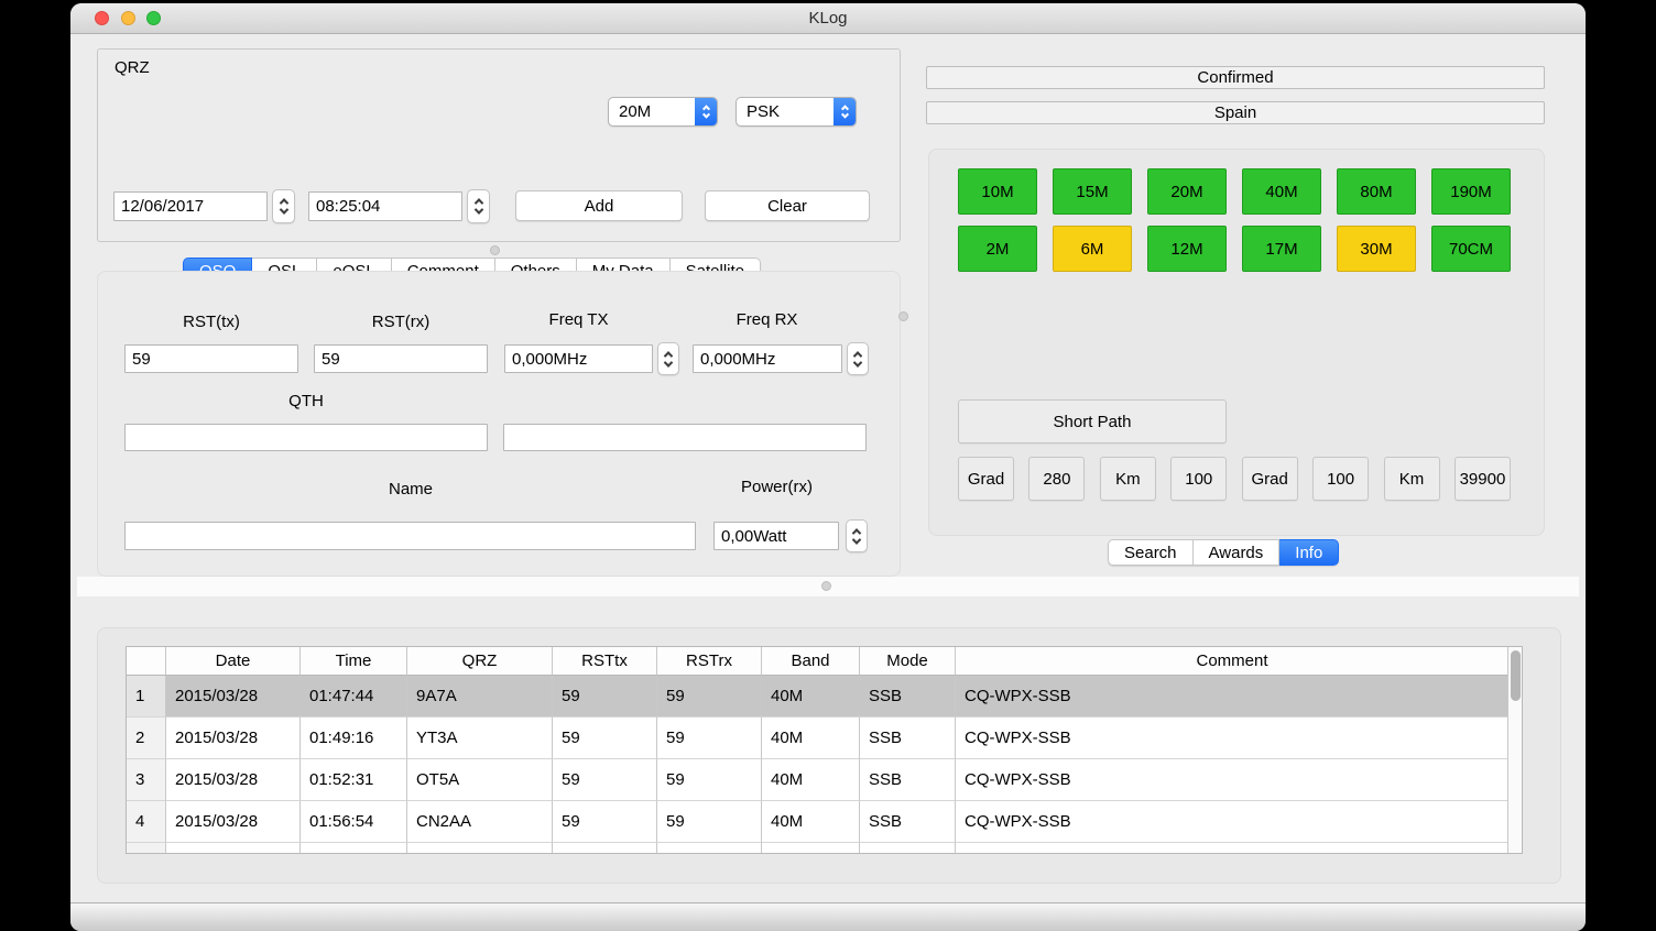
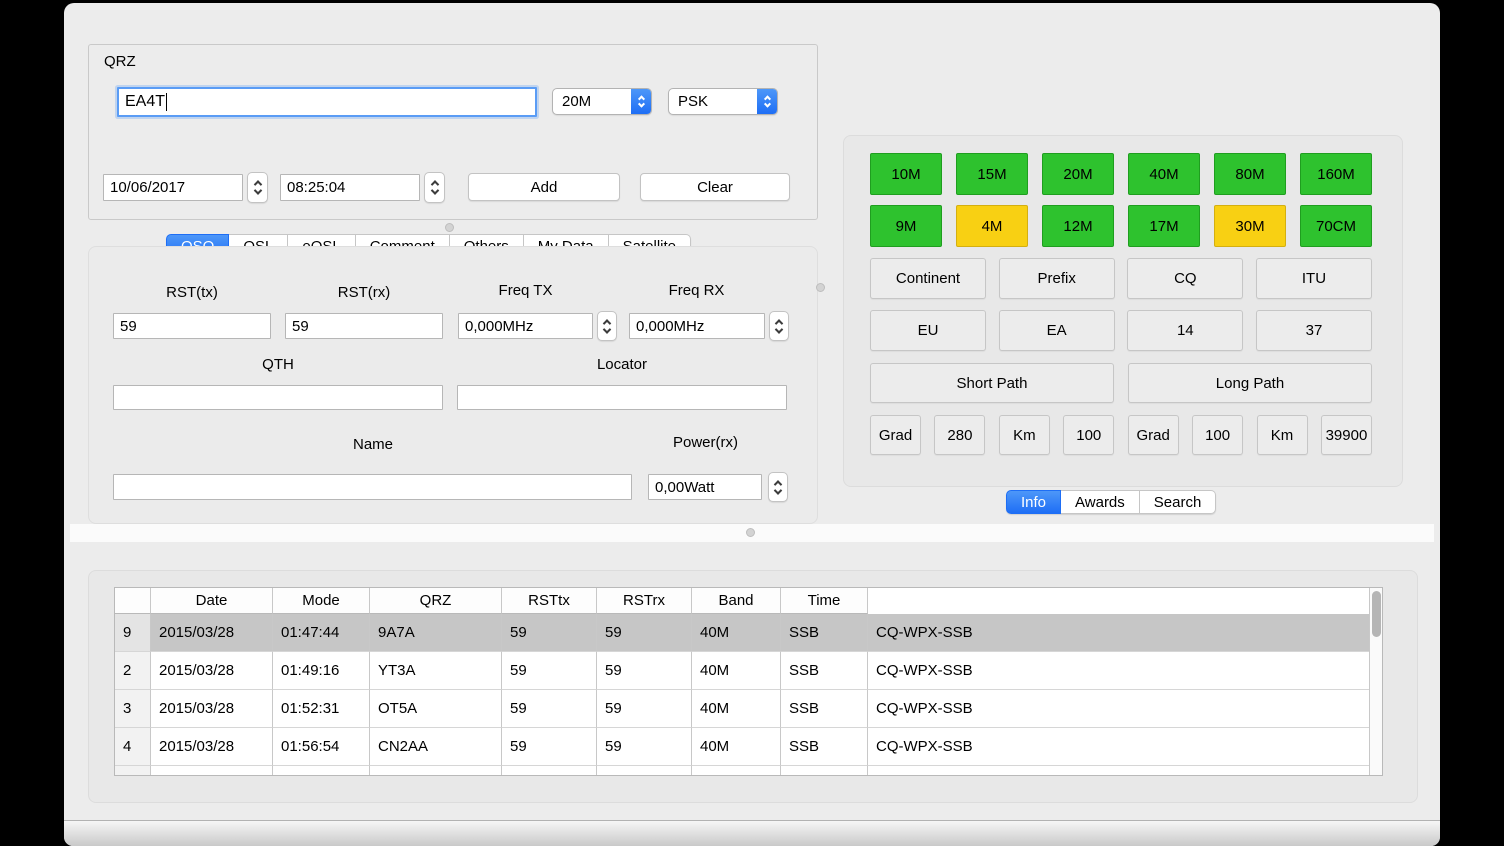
- KLog
  QRZ
+ EA4T
  20M
  PSK
- 12/06/2017
+ 10/06/2017
  08:25:04
  Add
  Clear
  RST(tx)
  RST(rx)
  Freq TX
  Freq RX
  59
  59
  0,000MHz
  0,000MHz
  QTH
+ Locator
  Name
  Power(rx)
  0,00Watt
- Confirmed
- Spain
  10M
  15M
  20M
  40M
  80M
- 190M
+ 160M
- 2M
+ 9M
- 6M
+ 4M
  12M
  17M
  30M
  70CM
+ Continent
+ Prefix
+ CQ
+ ITU
+ EU
+ EA
+ 14
+ 37
  Short Path
+ Long Path
  Grad
  280
  Km
  100
  Grad
  100
  Km
  39900
- Search
+ Info
  Awards
- Info
+ Search
  Date
- Time
+ Mode
  QRZ
  RSTtx
  RSTrx
  Band
- Mode
+ Time
- Comment
- 1
+ 9
  2015/03/28
  01:47:44
  9A7A
  59
  59
  40M
  SSB
  CQ-WPX-SSB
  2
  2015/03/28
  01:49:16
  YT3A
  59
  59
  40M
  SSB
  CQ-WPX-SSB
  3
  2015/03/28
  01:52:31
  OT5A
  59
  59
  40M
  SSB
  CQ-WPX-SSB
  4
  2015/03/28
  01:56:54
  CN2AA
  59
  59
  40M
  SSB
  CQ-WPX-SSB
